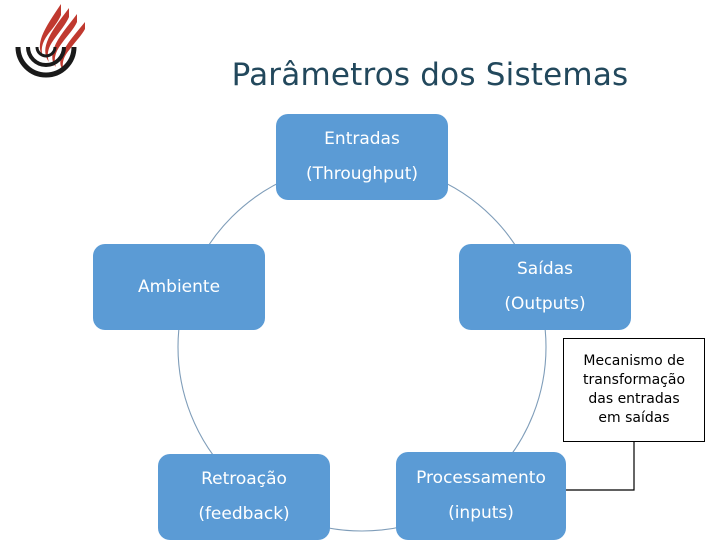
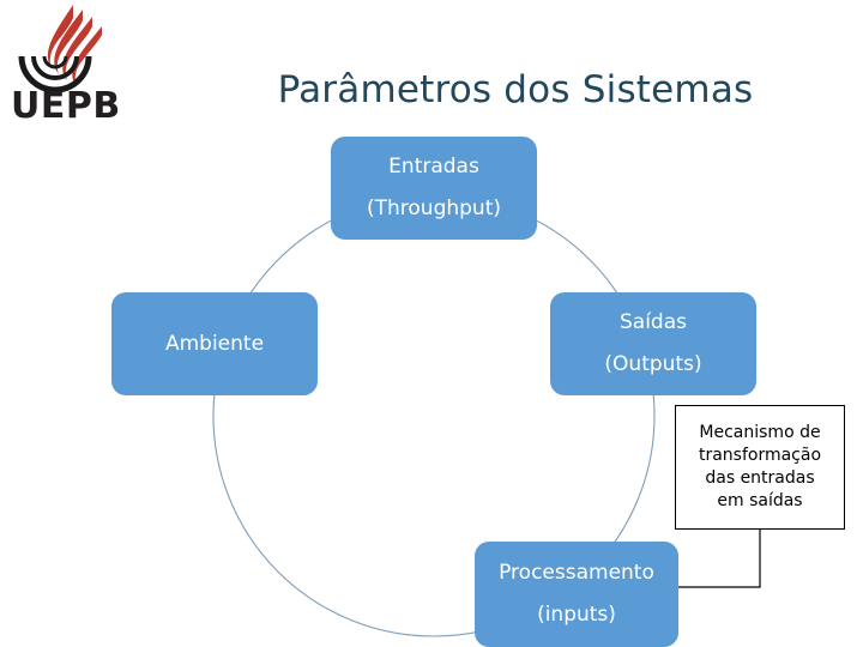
+ UEPB
  Parâmetros dos Sistemas
  Entradas
  (Throughput)
  Ambiente
  Saídas
  (Outputs)
- Retroação
- (feedback)
  Processamento
  (inputs)
  Mecanismo de
  transformação
  das entradas
  em saídas
